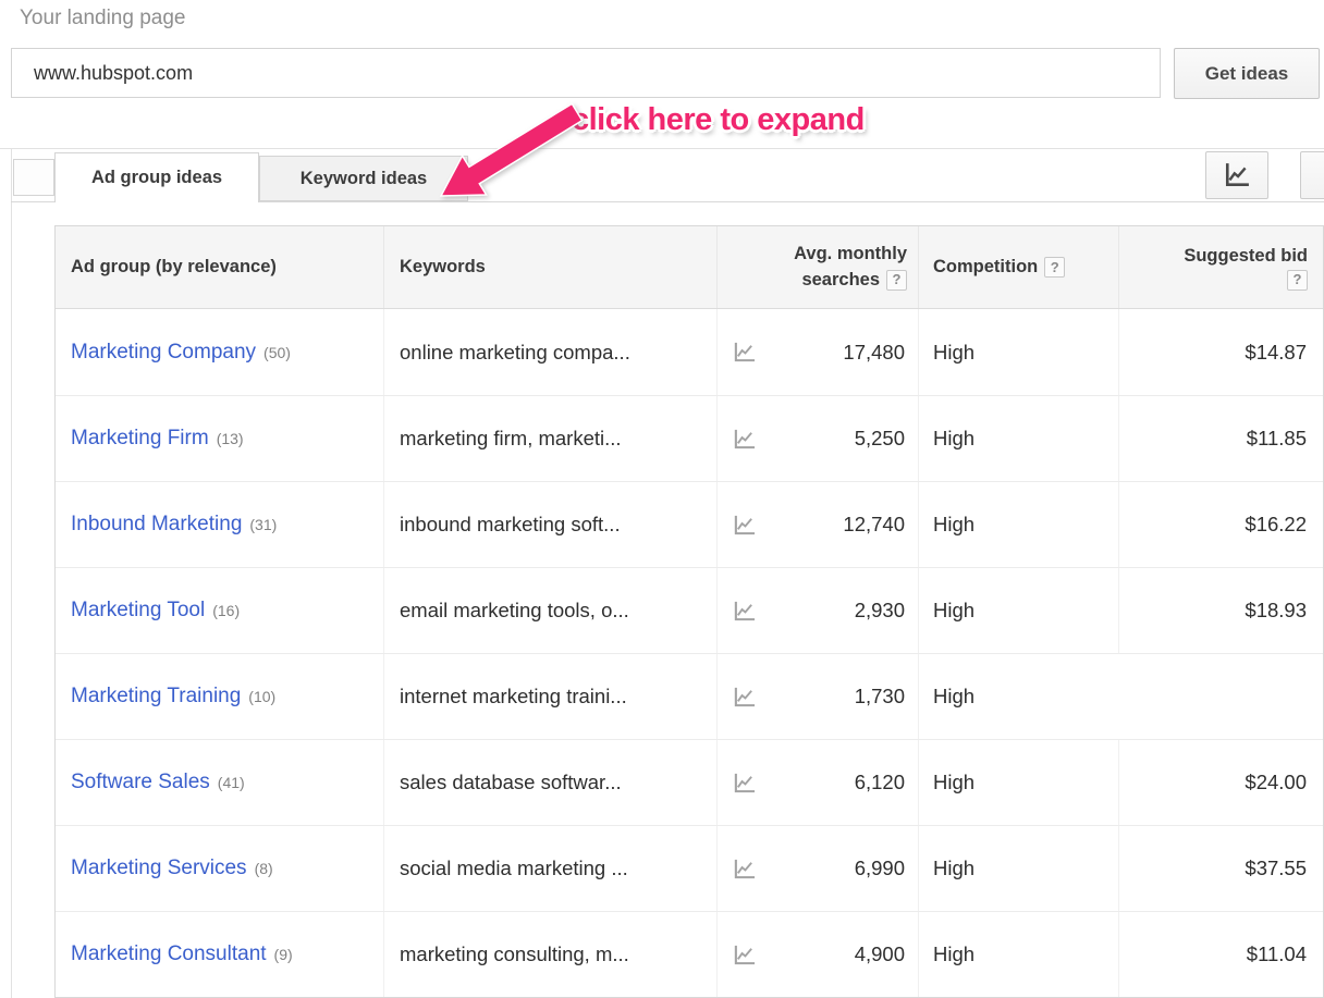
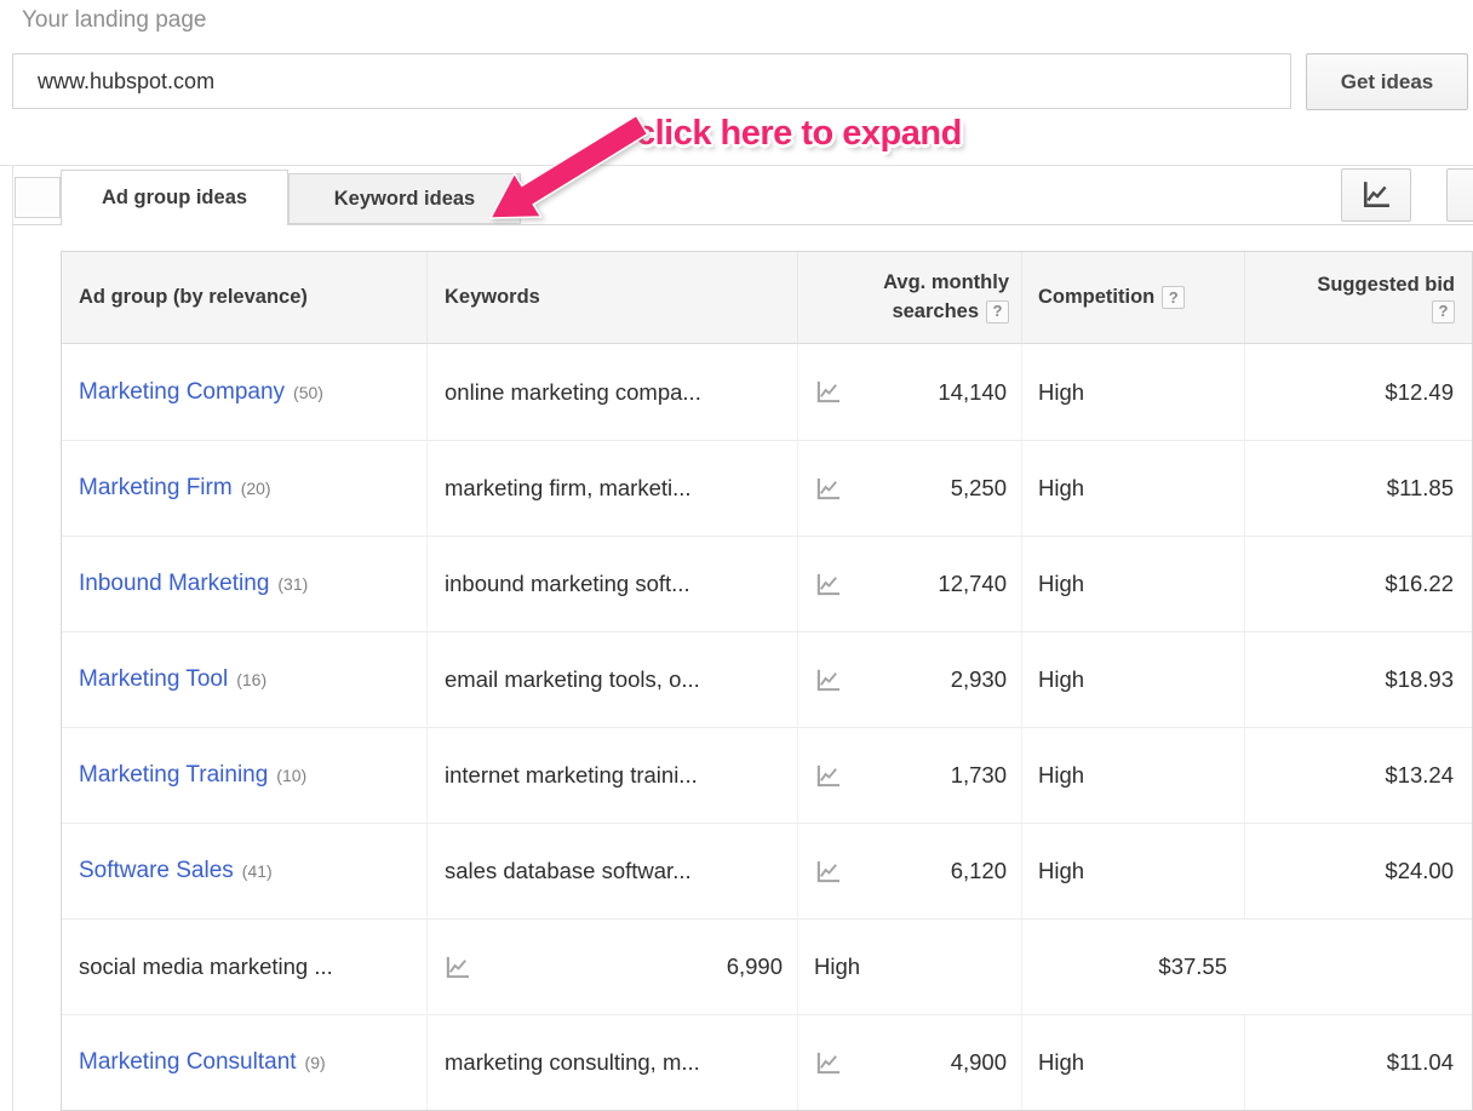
  Your landing page
  www.hubspot.com
  Get ideas
  Ad group ideas
  Keyword ideas
  lick here to expand
  Ad group (by relevance)
  Keywords
  Avg. monthly
  searches
  ?
  Competition
  ?
  Suggested bid
  ?
  Marketing Company
  (50)
  online marketing compa...
- 17,480
+ 14,140
  High
- $14.87
+ $12.49
  Marketing Firm
- (13)
+ (20)
  marketing firm, marketi...
  5,250
  High
  $11.85
  Inbound Marketing
  (31)
  inbound marketing soft...
  12,740
  High
  $16.22
  Marketing Tool
  (16)
  email marketing tools, o...
  2,930
  High
  $18.93
  Marketing Training
  (10)
  internet marketing traini...
  1,730
  High
+ $13.24
  Software Sales
  (41)
  sales database softwar...
  6,120
  High
  $24.00
- Marketing Services
- (8)
  social media marketing ...
  6,990
  High
  $37.55
  Marketing Consultant
  (9)
  marketing consulting, m...
  4,900
  High
  $11.04
